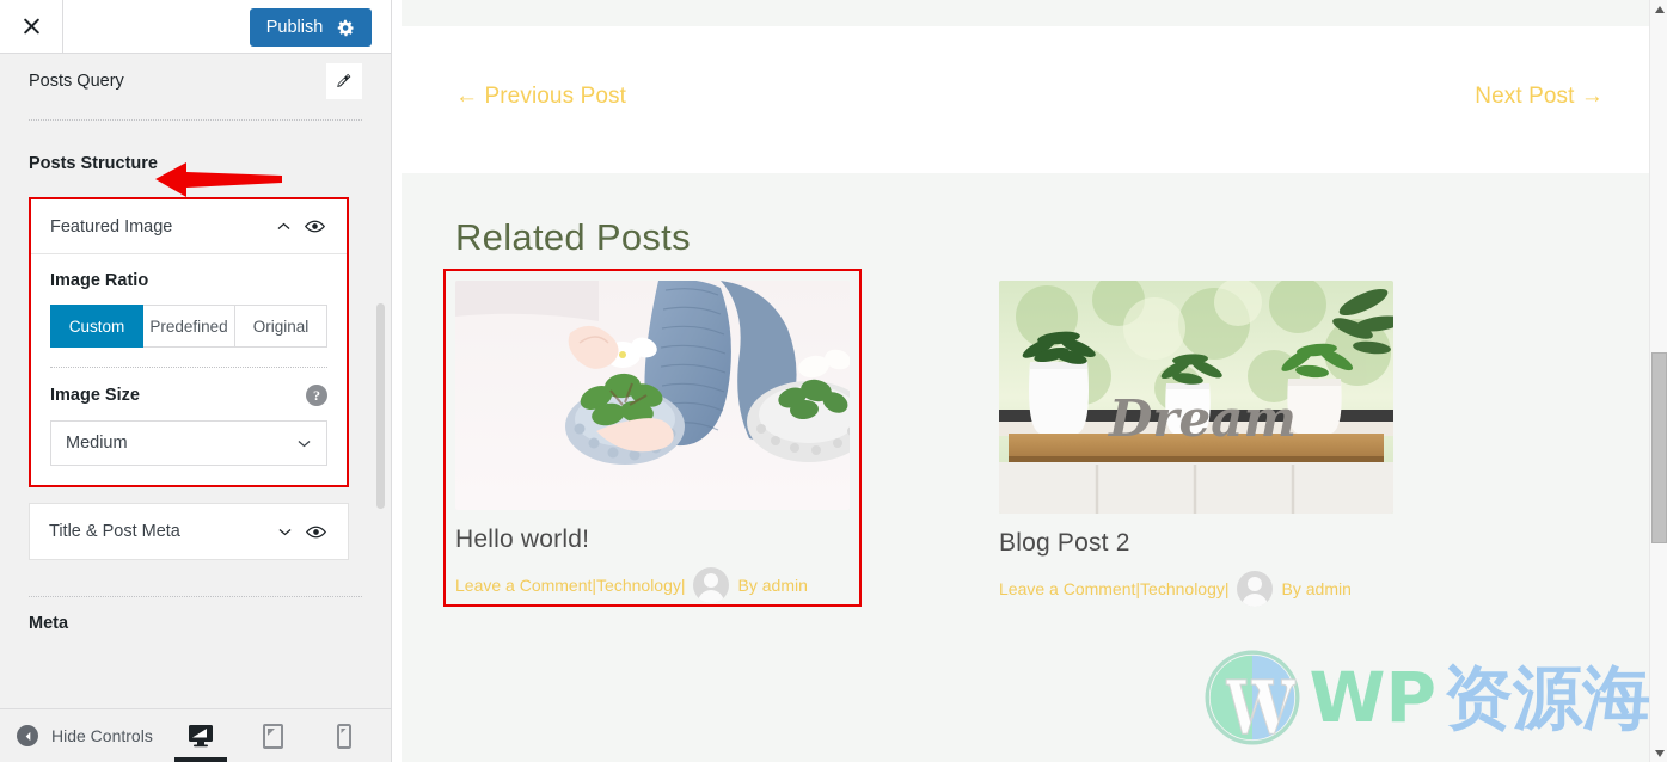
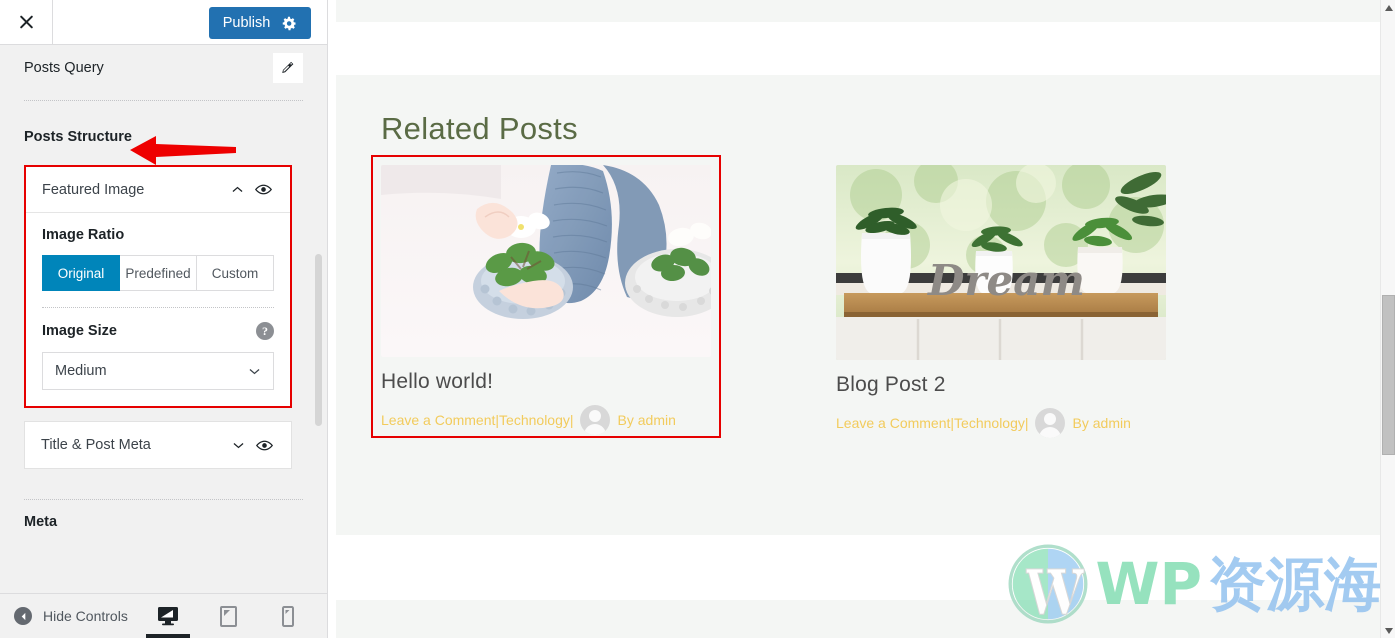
  Publish
  Posts Query
  Posts Structure
  Featured Image
  Image Ratio
- Custom
+ Original
  Predefined
- Original
+ Custom
  Image Size
  ?
  Medium
  Title & Post Meta
  Meta
  Hide Controls
- ← Previous Post
- Next Post →
  Related Posts
  Hello world!
  Leave a Comment
  |
  Technology
  |
  By admin
  Dream
  Blog Post 2
  Leave a Comment
  |
  Technology
  |
  By admin
  WP
  资源海
